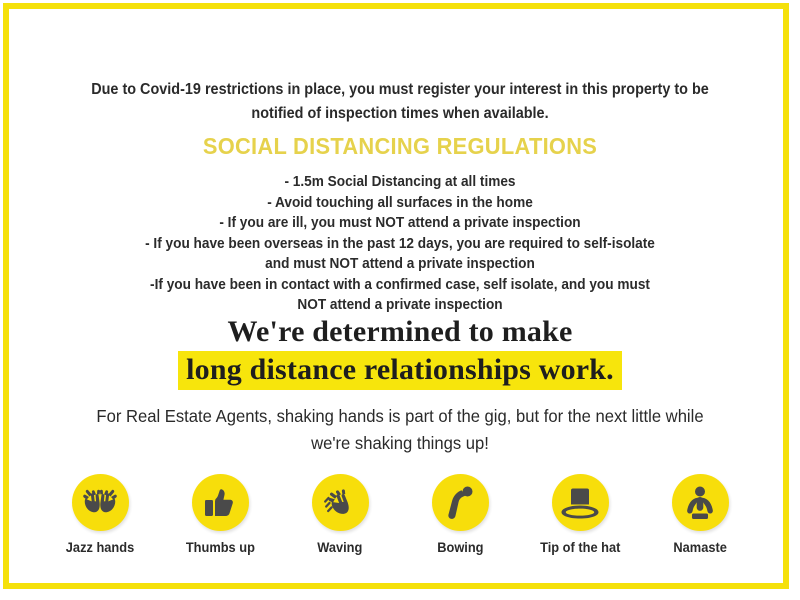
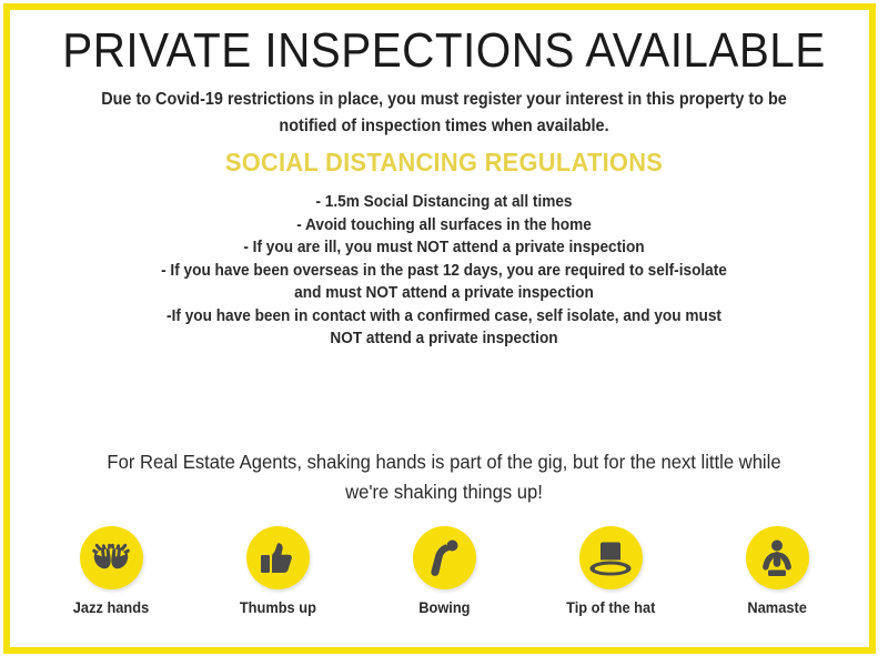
+ PRIVATE INSPECTIONS AVAILABLE
  Due to Covid-19 restrictions in place, you must register your interest in this property to be notified of inspection times when available.
  SOCIAL DISTANCING REGULATIONS
  - 1.5m Social Distancing at all times
  - Avoid touching all surfaces in the home
  - If you are ill, you must NOT attend a private inspection
  - If you have been overseas in the past 12 days, you are required to self-isolate
  and must NOT attend a private inspection
  -If you have been in contact with a confirmed case, self isolate, and you must
  NOT attend a private inspection
- We're determined to make
- long distance relationships work.
  For Real Estate Agents, shaking hands is part of the gig, but for the next little while we're shaking things up!
  Jazz hands
  Thumbs up
- Waving
  Bowing
  Tip of the hat
  Namaste
